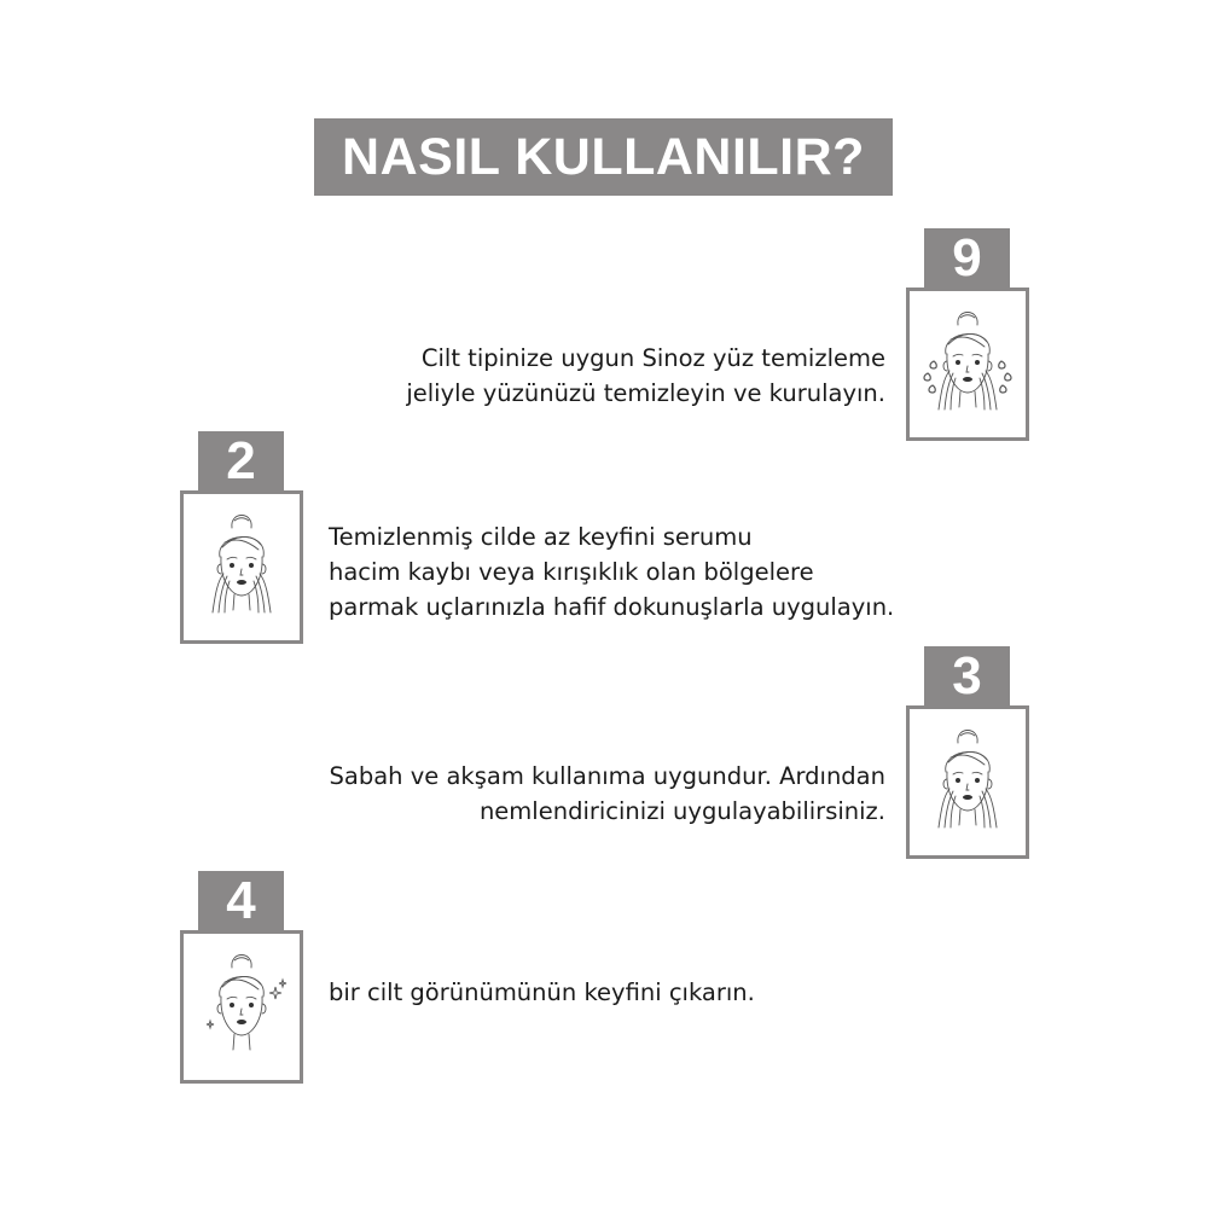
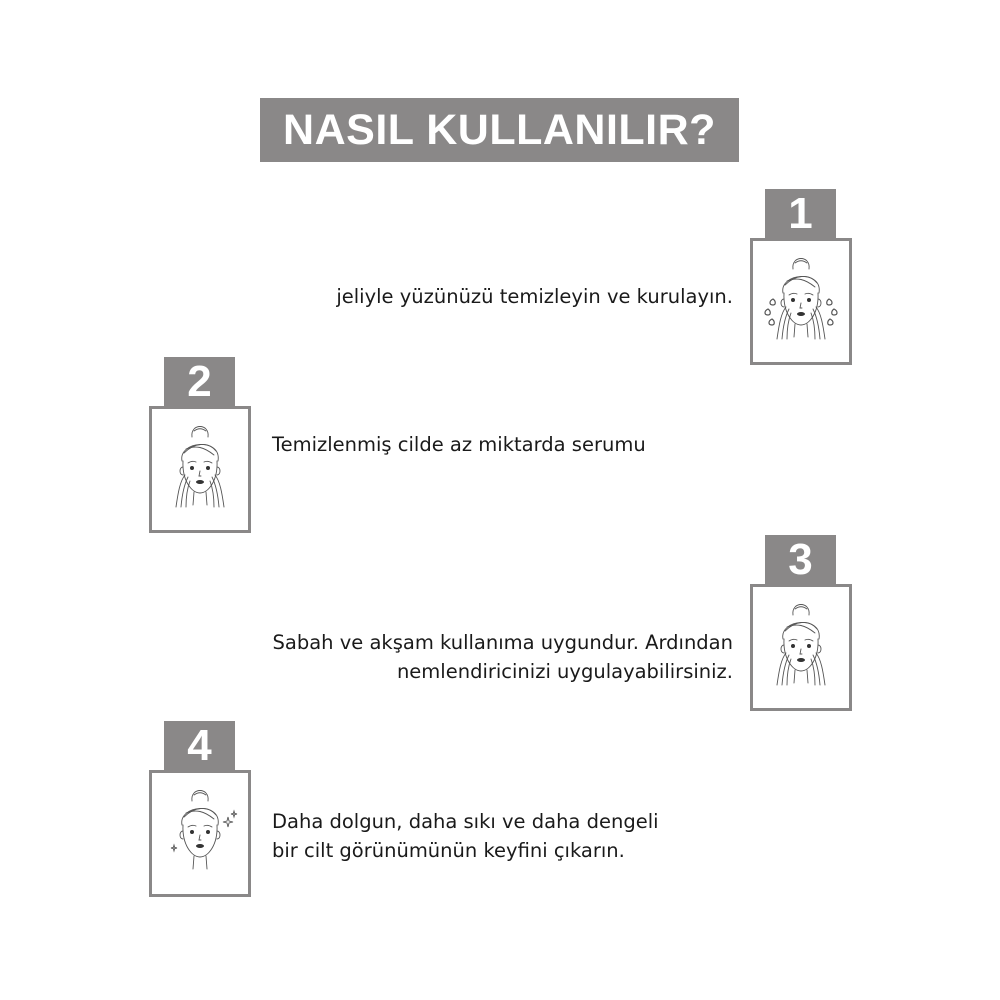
  NASIL KULLANILIR?
- 9
+ 1
- Cilt tipinize uygun Sinoz yüz temizleme
  jeliyle yüzünüzü temizleyin ve kurulayın.
  2
- Temizlenmiş cilde az keyfini serumu
+ Temizlenmiş cilde az miktarda serumu
- hacim kaybı veya kırışıklık olan bölgelere
- parmak uçlarınızla hafif dokunuşlarla uygulayın.
  3
  Sabah ve akşam kullanıma uygundur. Ardından
  nemlendiricinizi uygulayabilirsiniz.
  4
+ Daha dolgun, daha sıkı ve daha dengeli
  bir cilt görünümünün keyfini çıkarın.
